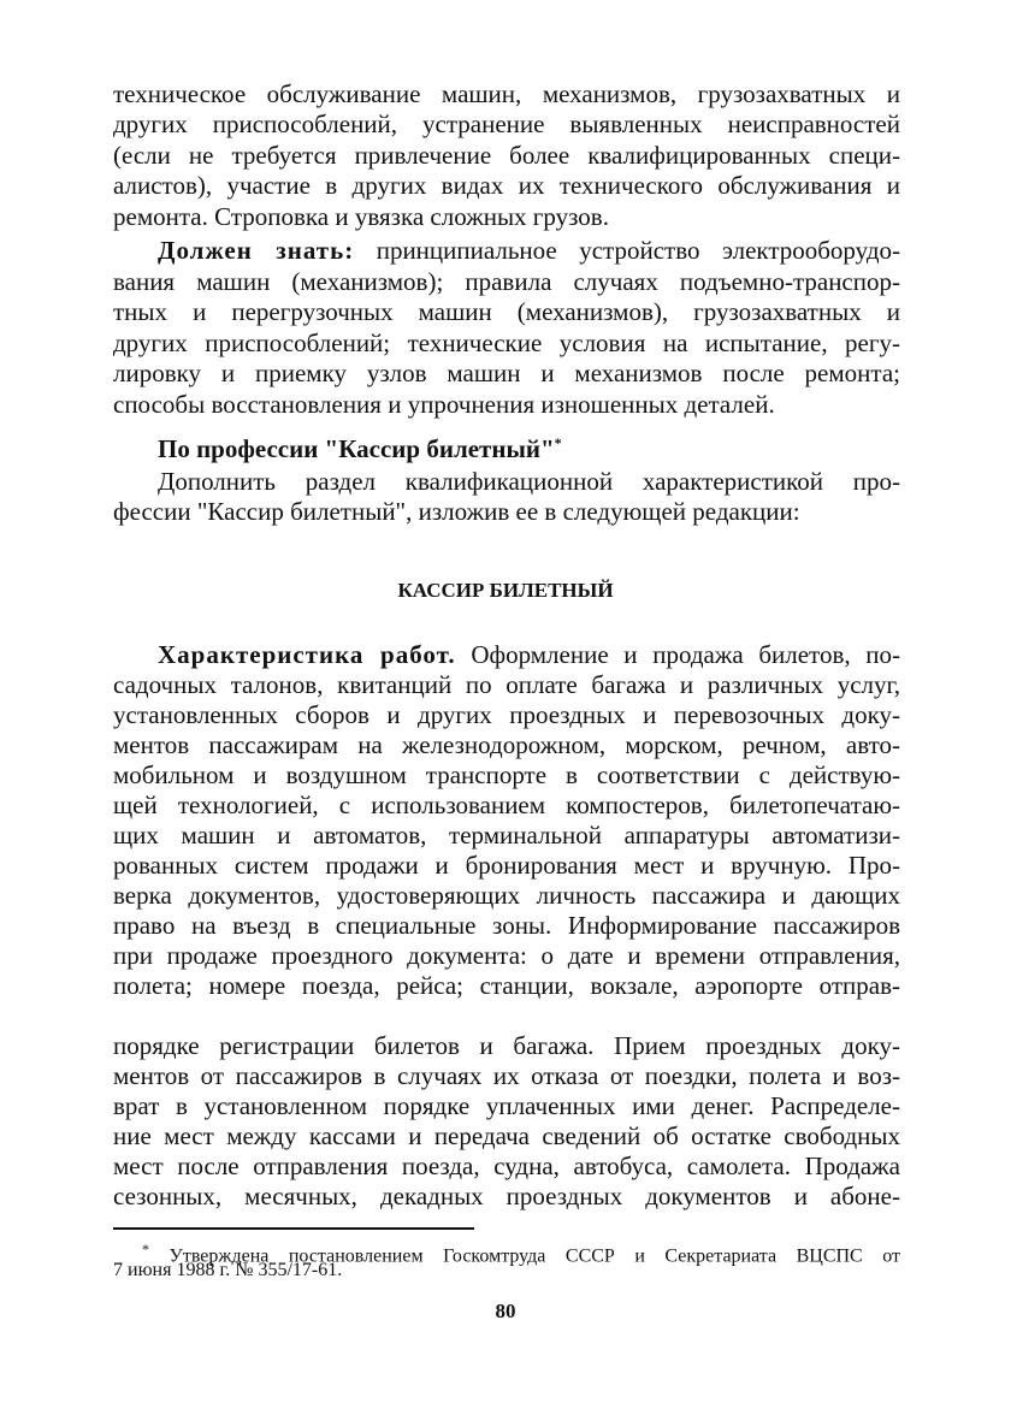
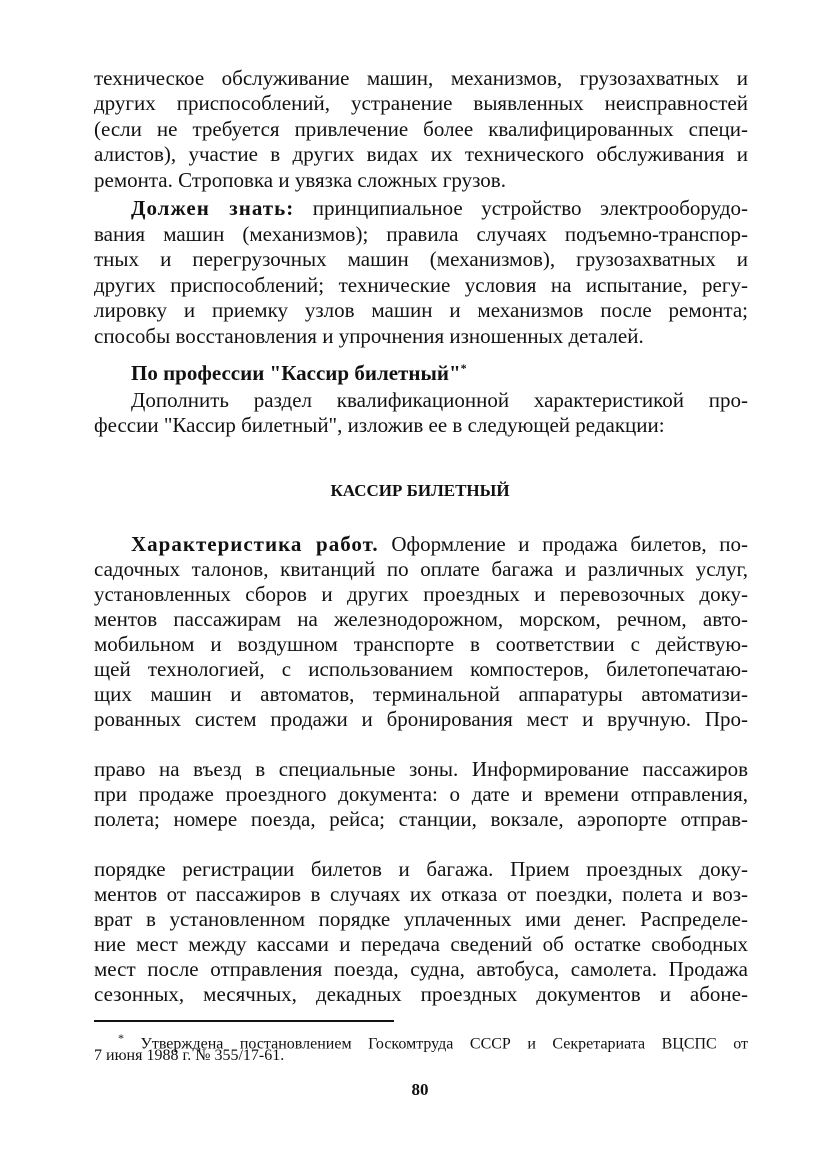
  техническое обслуживание машин, механизмов, грузозахватных и
  других приспособлений, устранение выявленных неисправностей
  (если не требуется привлечение более квалифицированных специ-
  алистов), участие в других видах их технического обслуживания и
  ремонта. Строповка и увязка сложных грузов.
  Должен знать: принципиальное устройство электрообору­до-
  вания машин (механизмов); правила случаях подъемно-транспор-
  тных и перегрузочных машин (механизмов), грузозахватных и
  других приспособлений; технические условия на испытание, регу-
  лировку и приемку узлов машин и механизмов после ремонта;
  способы восстановления и упрочнения изношенных деталей.
  По профессии "Кассир билетный"*
  Дополнить раздел квалификационной характеристикой про-
  фессии "Кассир билетный", изложив ее в следующей редакции:
  КАССИР БИЛЕТНЫЙ
  Характеристика работ. Оформление и продажа билетов, по-
  садочных талонов, квитанций по оплате багажа и различных услуг,
  установленных сборов и других проездных и перевозочных доку-
  ментов пассажирам на железнодорожном, морском, речном, авто-
  мобильном и воздушном транспорте в соответствии с действую-
  щей технологией, с использованием компостеров, билетопечатаю-
  щих машин и автоматов, терминальной аппаратуры автоматизи-
  рованных систем продажи и бронирования мест и вручную. Про-
- верка документов, удостоверяющих личность пассажира и дающих
  право на въезд в специальные зоны. Информирование пассажиров
  при продаже проездного документа: о дате и времени отправления,
  полета; номере поезда, рейса; станции, вокзале, аэропорте отправ-
  порядке регистрации билетов и багажа. Прием проездных доку-
  ментов от пассажиров в случаях их отказа от поездки, полета и воз-
  врат в установленном порядке уплаченных ими денег. Распределе-
  ние мест между кассами и передача сведений об остатке свободных
  мест после отправления поезда, судна, автобуса, самолета. Продажа
  сезонных, месячных, декадных проездных документов и абоне-
  * Утверждена постановлением Госкомтруда СССР и Секретариата ВЦСПС от
  7 июня 1988 г. № 355/17-61.
  80
